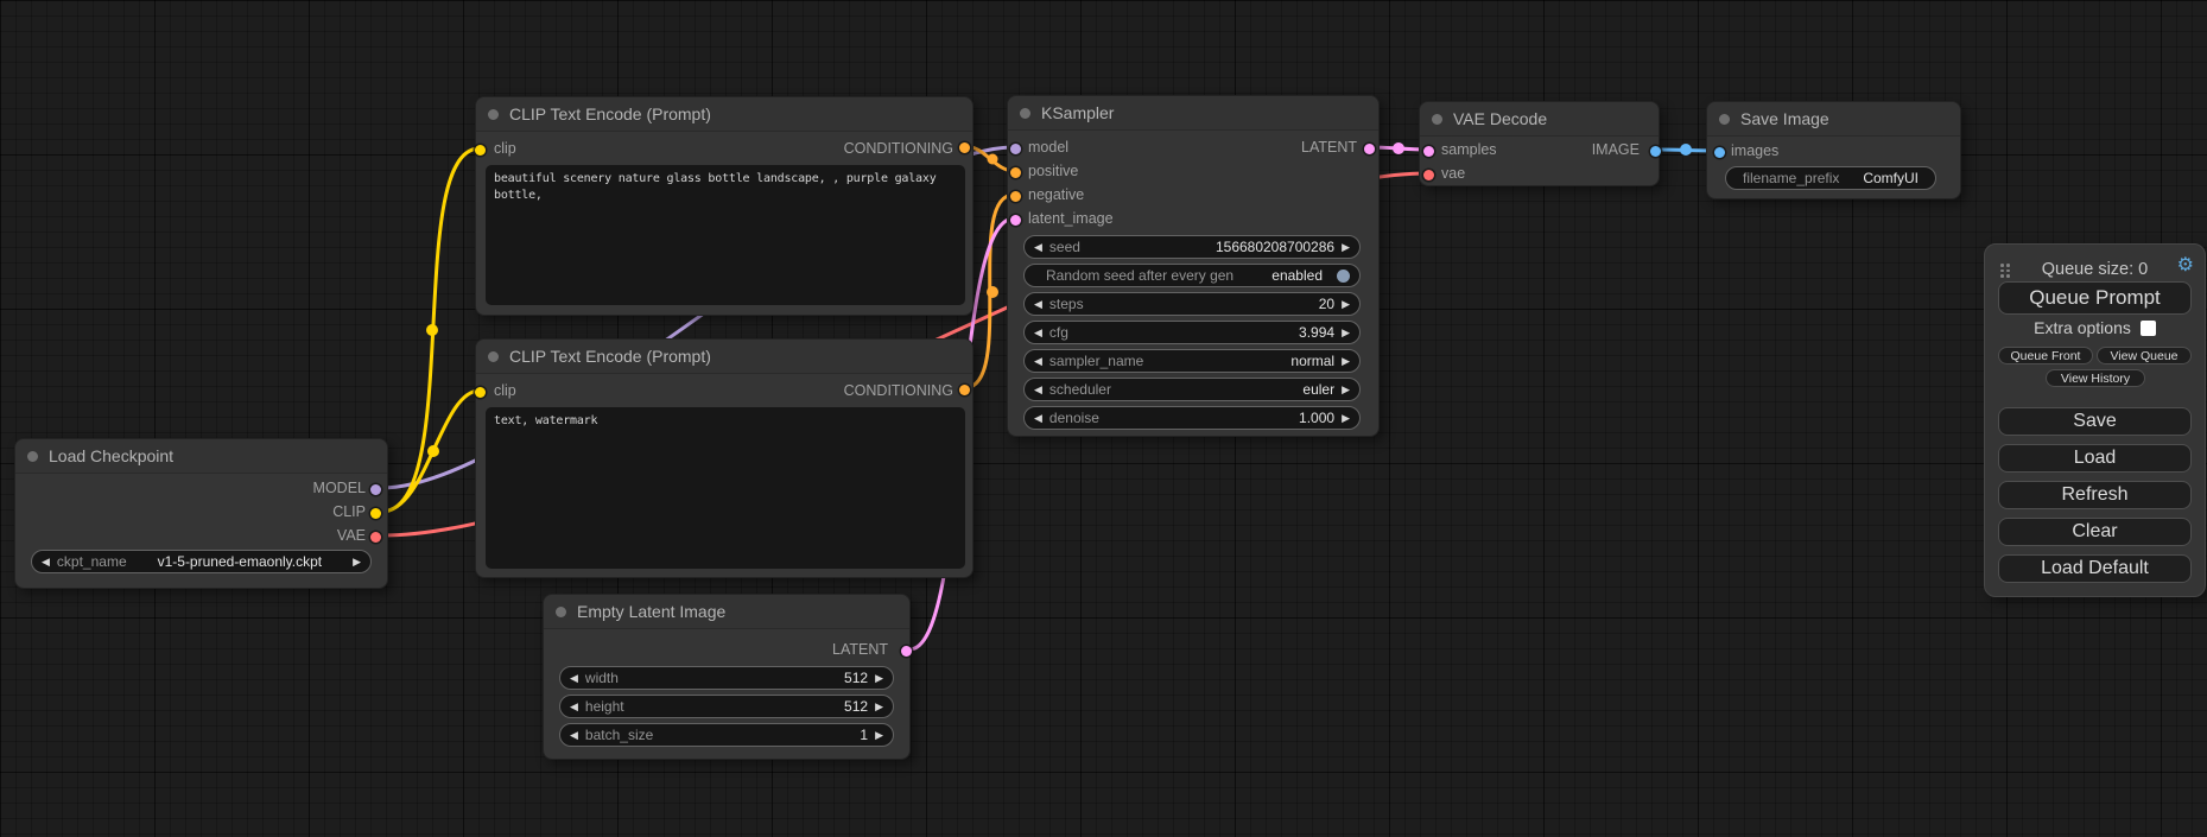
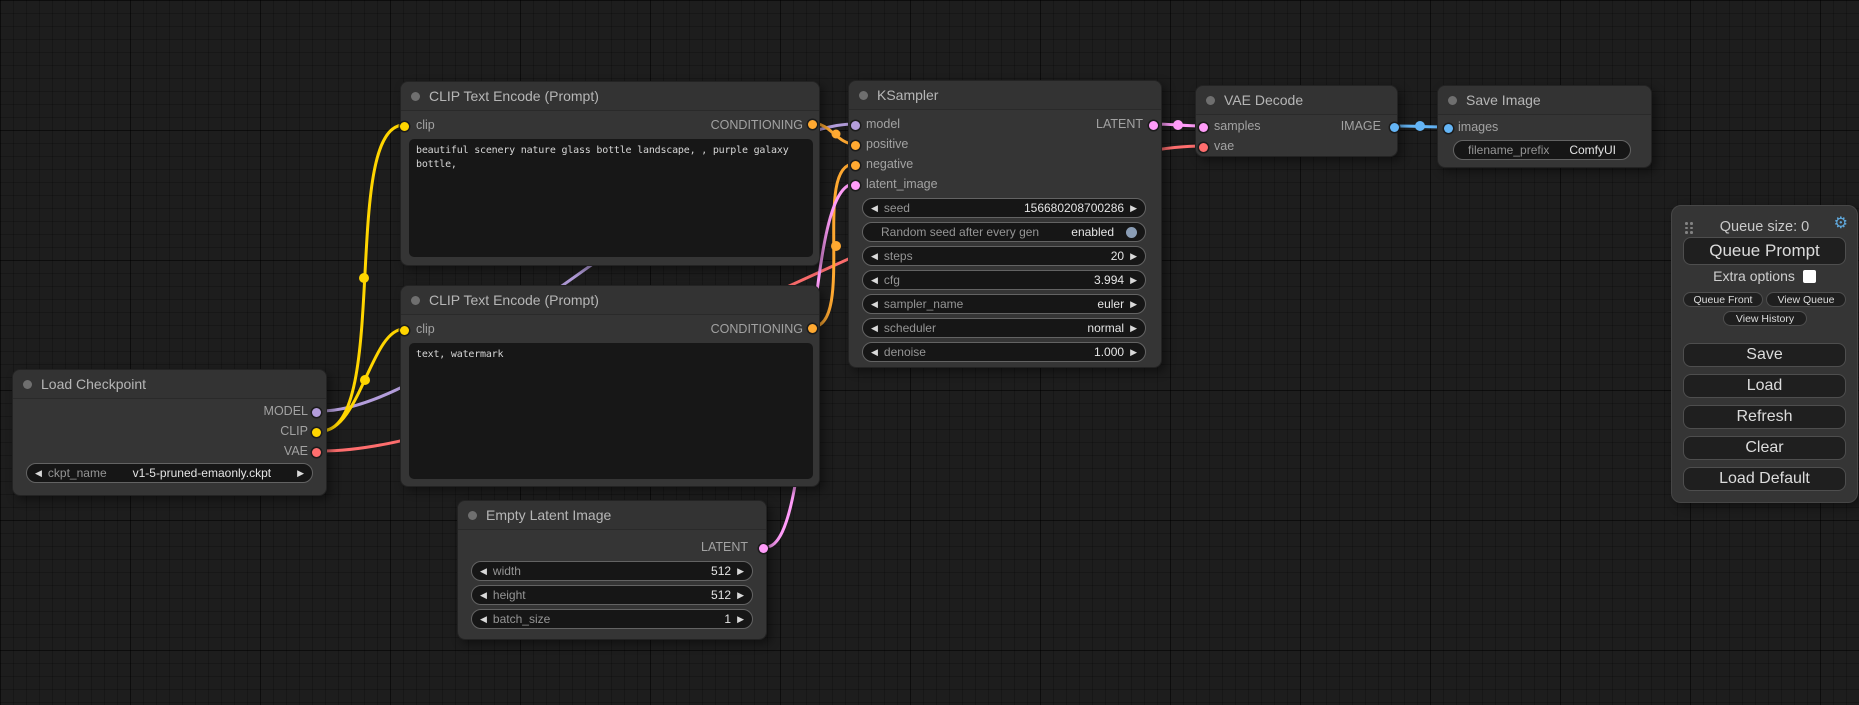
  Load Checkpoint
  MODEL
  CLIP
  VAE
  ◀
  ckpt_name
  v1-5-pruned-emaonly.ckpt
  ▶
  CLIP Text Encode (Prompt)
  clip
  CONDITIONING
  beautiful scenery nature glass bottle landscape, , purple galaxy bottle,
  CLIP Text Encode (Prompt)
  clip
  CONDITIONING
  text, watermark
  Empty Latent Image
  LATENT
  ◀
  width
  512
  ▶
  ◀
  height
  512
  ▶
  ◀
  batch_size
  1
  ▶
  KSampler
  model
  positive
  negative
  latent_image
  LATENT
  ◀
  seed
  156680208700286
  ▶
  Random seed after every gen
  enabled
  ◀
  steps
  20
  ▶
  ◀
  cfg
  3.994
  ▶
  ◀
  sampler_name
- normal
+ euler
  ▶
  ◀
  scheduler
- euler
+ normal
  ▶
  ◀
  denoise
  1.000
  ▶
  VAE Decode
  samples
  vae
  IMAGE
  Save Image
  images
  filename_prefix
  ComfyUI
  Queue size: 0
  ⚙
  Queue Prompt
  Extra options
  Queue Front
  View Queue
  View History
  Save
  Load
  Refresh
  Clear
  Load Default
